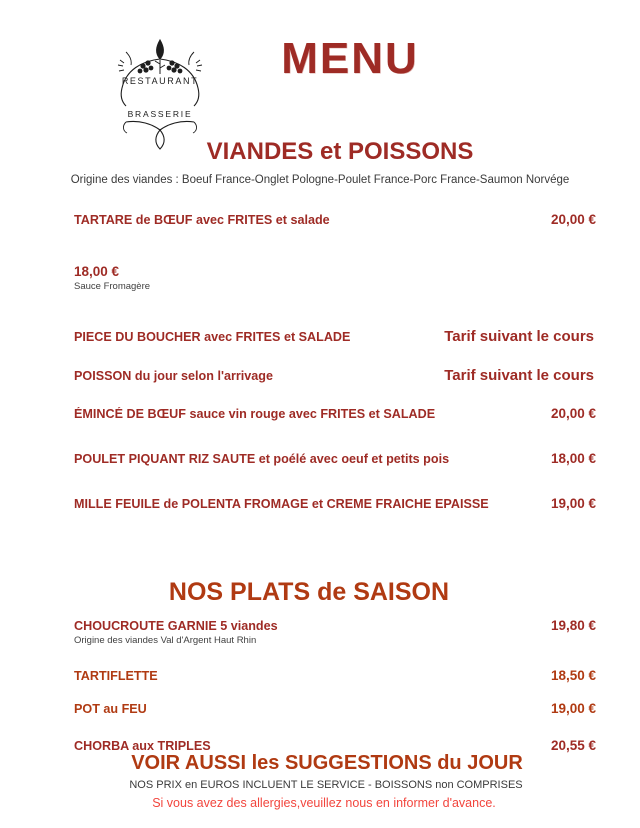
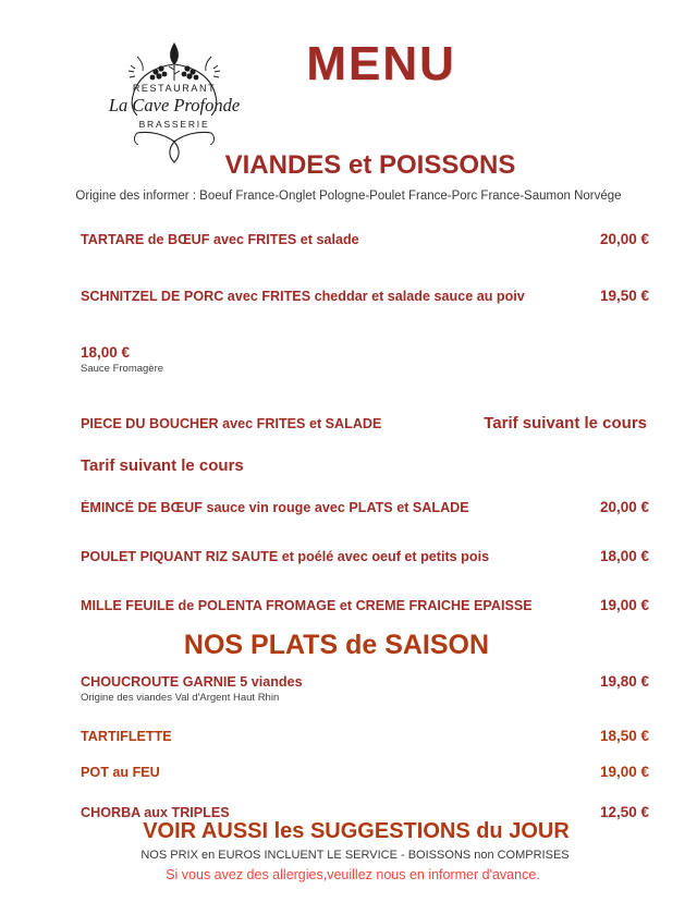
  RESTAURANT
+ La Cave Profonde
  BRASSERIE
  MENU
  VIANDES et POISSONS
- Origine des viandes : Boeuf France-Onglet Pologne-Poulet France-Porc France-Saumon Norvége
+ Origine des informer : Boeuf France-Onglet Pologne-Poulet France-Porc France-Saumon Norvége
  TARTARE de BŒUF avec FRITES et salade
  20,00 €
+ SCHNITZEL DE PORC avec FRITES cheddar et salade sauce au poiv
+ 19,50 €
  18,00 €
  Sauce Fromagère
  PIECE DU BOUCHER avec FRITES et SALADE
  Tarif suivant le cours
- POISSON du jour selon l'arrivage
  Tarif suivant le cours
- ÉMINCÉ DE BŒUF sauce vin rouge avec FRITES et SALADE
+ ÉMINCÉ DE BŒUF sauce vin rouge avec PLATS et SALADE
  20,00 €
  POULET PIQUANT RIZ SAUTE et poélé avec oeuf et petits pois
  18,00 €
  MILLE FEUILE de POLENTA FROMAGE et CREME FRAICHE EPAISSE
  19,00 €
  NOS PLATS de SAISON
  CHOUCROUTE GARNIE 5 viandes
  19,80 €
  Origine des viandes Val d'Argent Haut Rhin
  TARTIFLETTE
  18,50 €
  POT au FEU
  19,00 €
  CHORBA aux TRIPLES
- 20,55 €
+ 12,50 €
  VOIR AUSSI les SUGGESTIONS du JOUR
  NOS PRIX en EUROS INCLUENT LE SERVICE - BOISSONS non COMPRISES
  Si vous avez des allergies,veuillez nous en informer d'avance.
